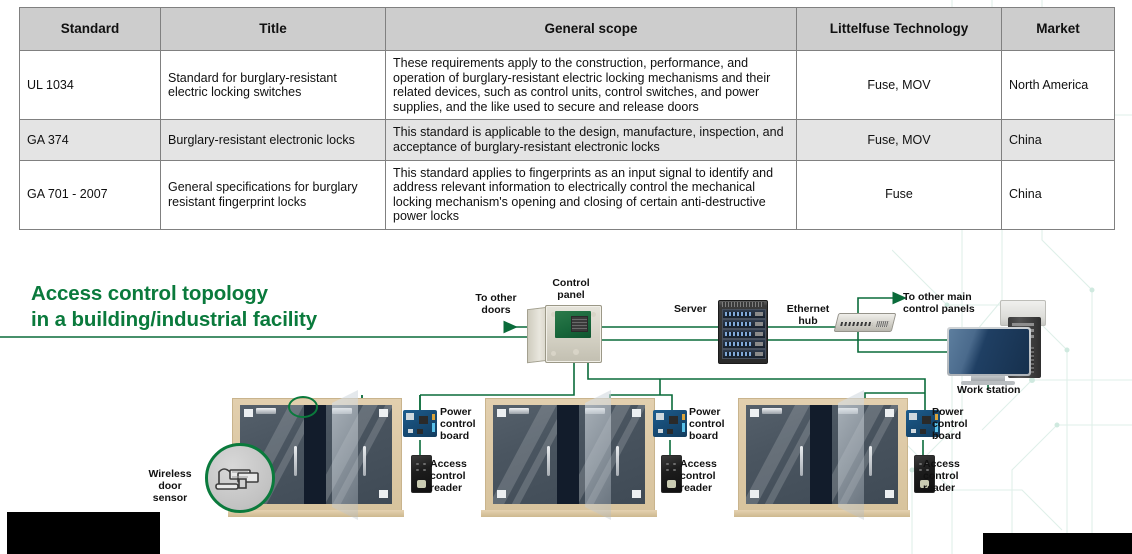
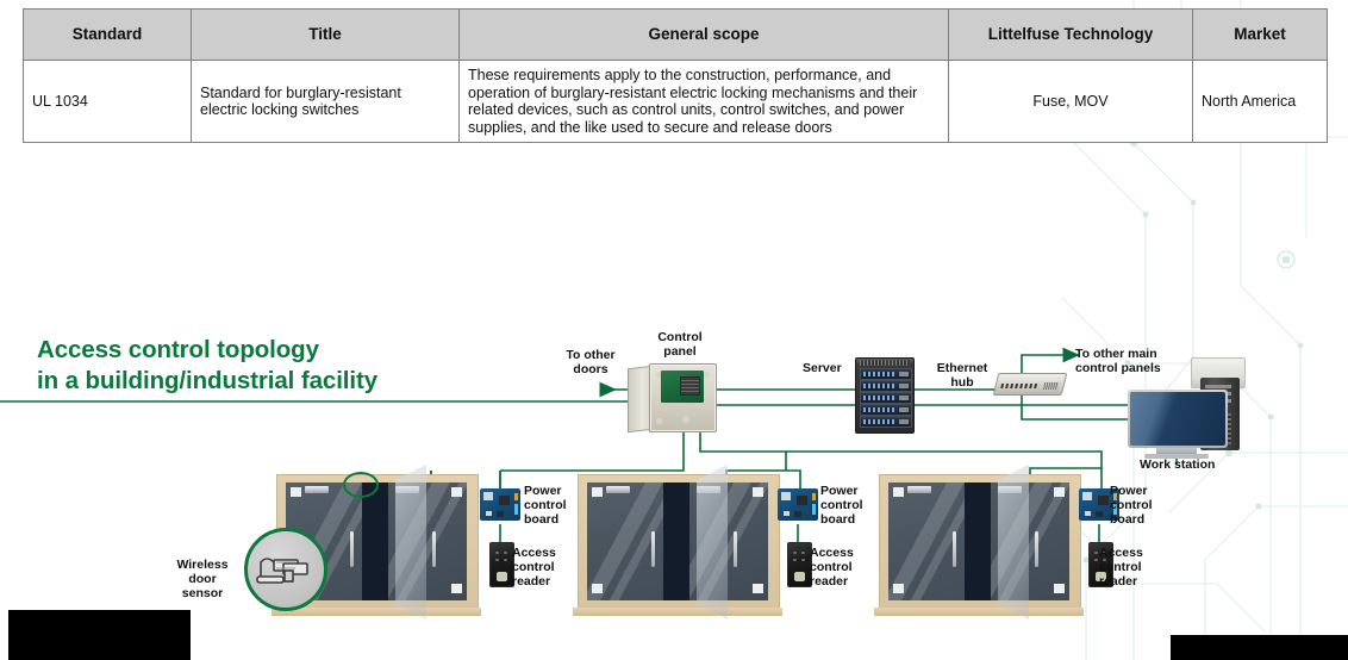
  Standard	Title	General scope	Littelfuse Technology	Market
  UL 1034	Standard for burglary-resistant electric locking switches	These requirements apply to the construction, performance, and operation of burglary-resistant electric locking mechanisms and their related devices, such as control units, control switches, and power supplies, and the like used to secure and release doors	Fuse, MOV	North America
- GA 374	Burglary-resistant electronic locks	This standard is applicable to the design, manufacture, inspection, and acceptance of burglary-resistant electronic locks	Fuse, MOV	China
- GA 701 - 2007	General specifications for burglary resistant fingerprint locks	This standard applies to fingerprints as an input signal to identify and address relevant information to electrically control the mechanical locking mechanism's opening and closing of certain anti-destructive power locks	Fuse	China
  Access control topology
  in a building/industrial facility
  To other
  doors
  Control
  panel
  Server
  Ethernet
  hub
  To other main
  control panels
  Work station
  Wireless
  door
  sensor
  Power
  control
  board
  Access
  control
  reader
  Power
  control
  board
  Access
  control
  reader
  Power
  control
  board
  Access
  control
  reader
